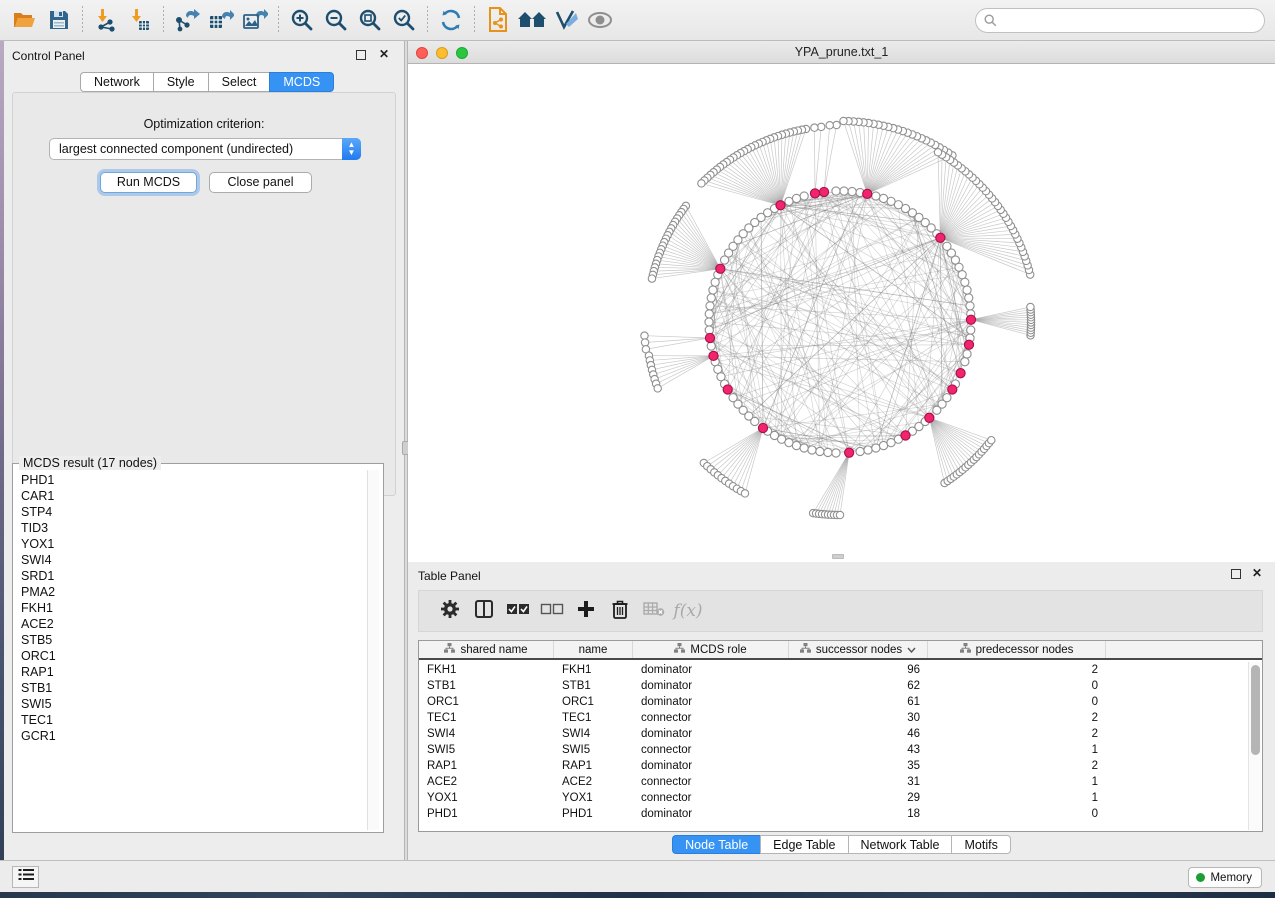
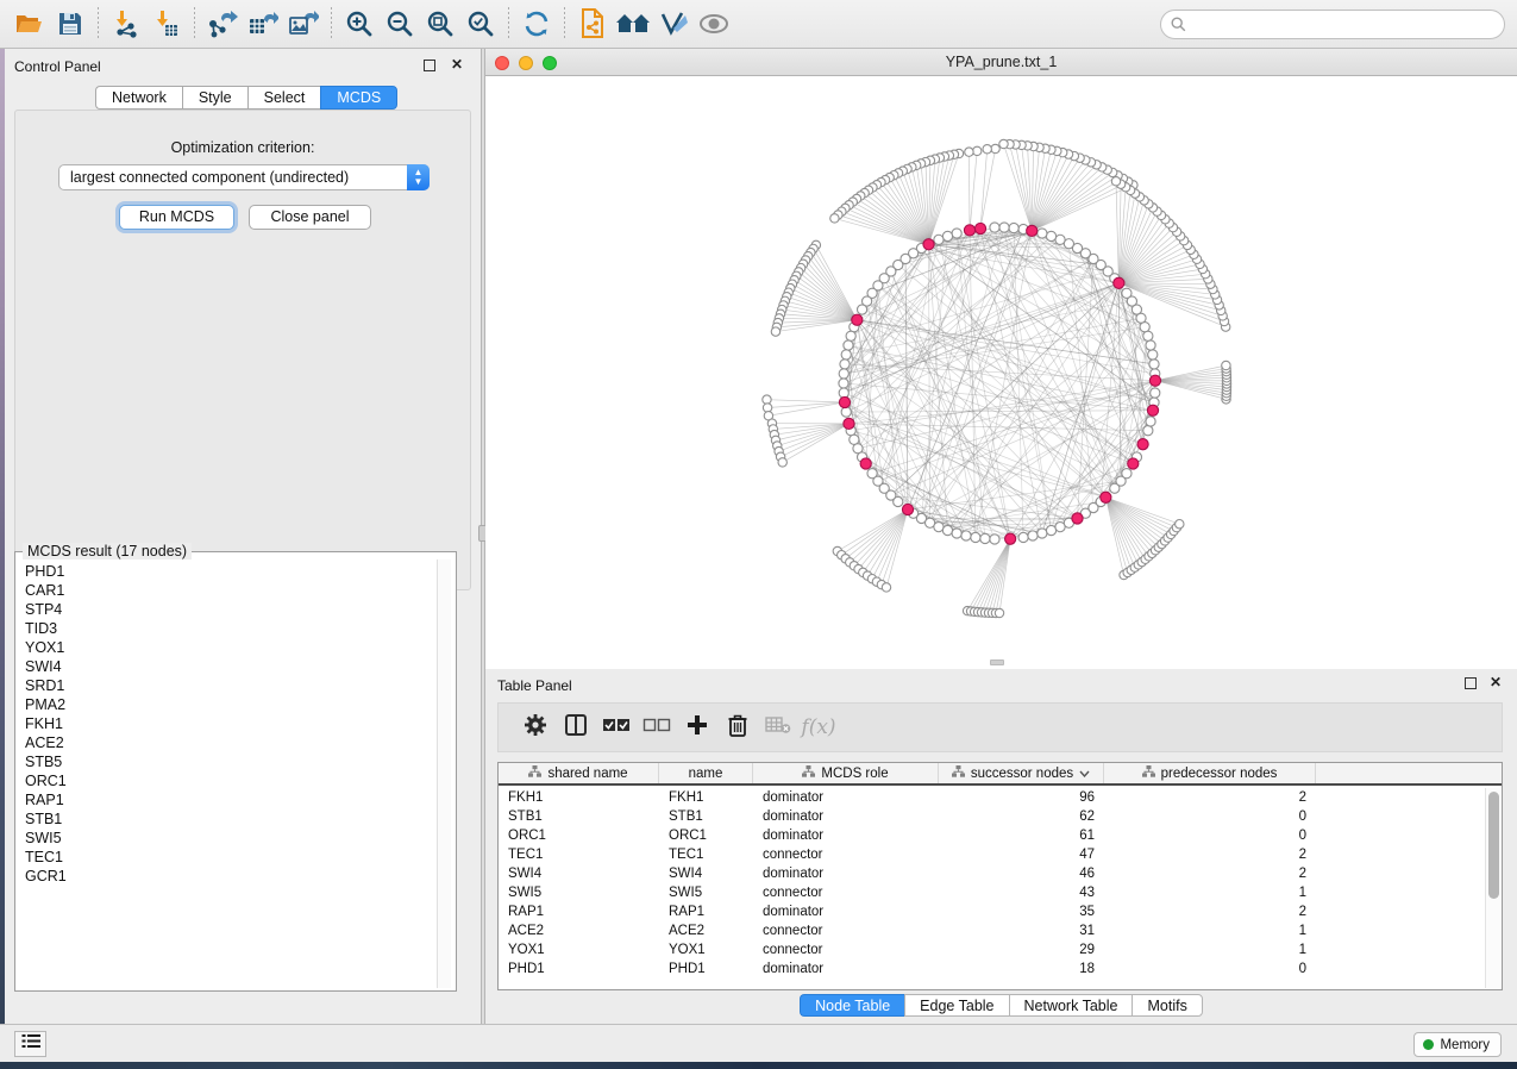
  Control Panel
  ✕
  Network
  Style
  Select
  MCDS
  Optimization criterion:
  largest connected component (undirected)
  ▲
  ▼
  Run MCDS
  Close panel
  MCDS result (17 nodes)
  PHD1
  CAR1
  STP4
  TID3
  YOX1
  SWI4
  SRD1
  PMA2
  FKH1
  ACE2
  STB5
  ORC1
  RAP1
  STB1
  SWI5
  TEC1
  GCR1
  YPA_prune.txt_1
  Table Panel
  ✕
  f(x)
  shared name
  name
  MCDS role
  successor nodes
  predecessor nodes
  FKH1
  FKH1
  dominator
  96
  2
  STB1
  STB1
  dominator
  62
  0
  ORC1
  ORC1
  dominator
  61
  0
  TEC1
  TEC1
  connector
- 30
+ 47
  2
  SWI4
  SWI4
  dominator
  46
  2
  SWI5
  SWI5
  connector
  43
  1
  RAP1
  RAP1
  dominator
  35
  2
  ACE2
  ACE2
  connector
  31
  1
  YOX1
  YOX1
  connector
  29
  1
  PHD1
  PHD1
  dominator
  18
  0
  Node Table
  Edge Table
  Network Table
  Motifs
  Memory
